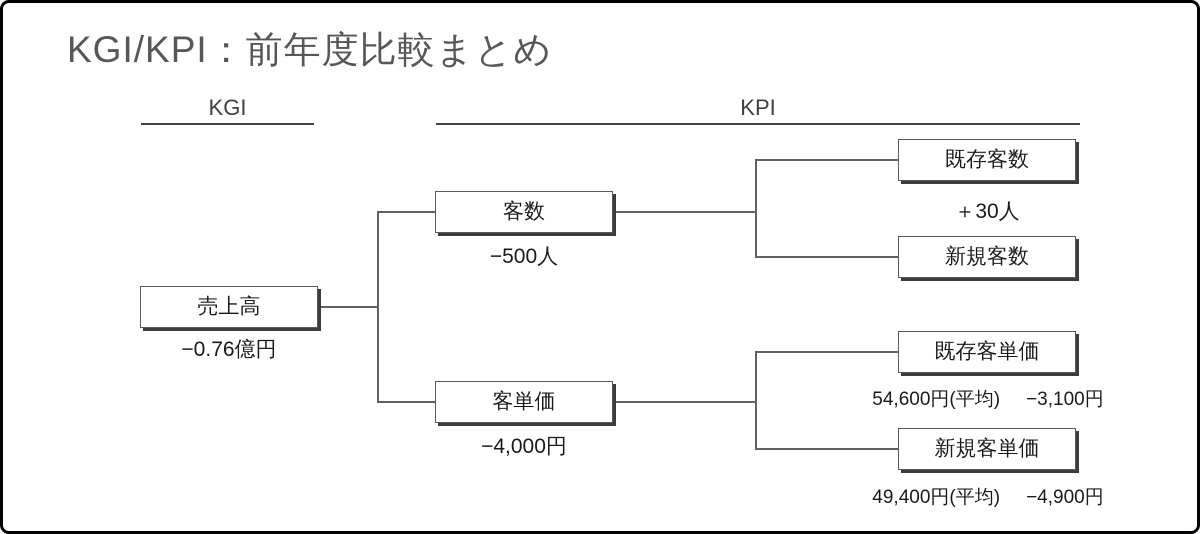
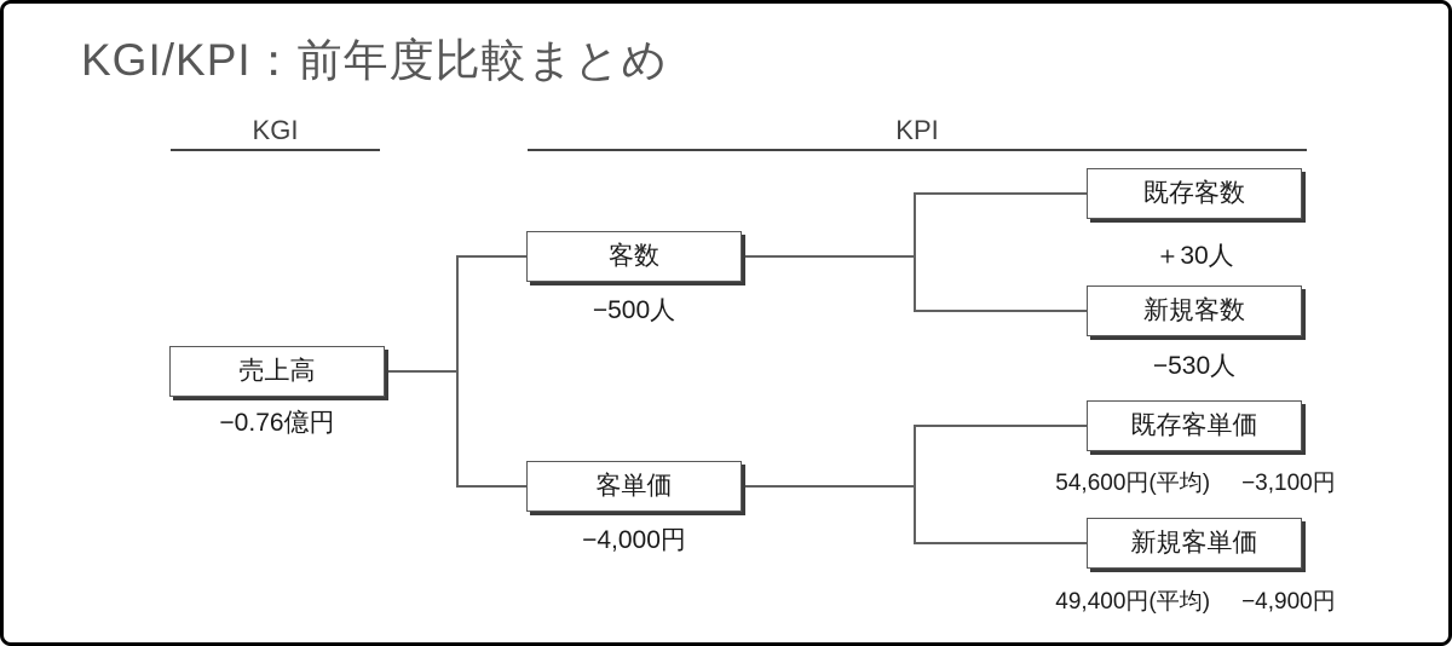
  KGI/KPI：前年度比較まとめ
  KGI
  KPI
  売上高
  −0.76億円
  客数
  −500人
  客単価
  −4,000円
  既存客数
  ＋30人
  新規客数
+ −530人
  既存客単価
  54,600円(平均)
  −3,100円
  新規客単価
  49,400円(平均)
  −4,900円
